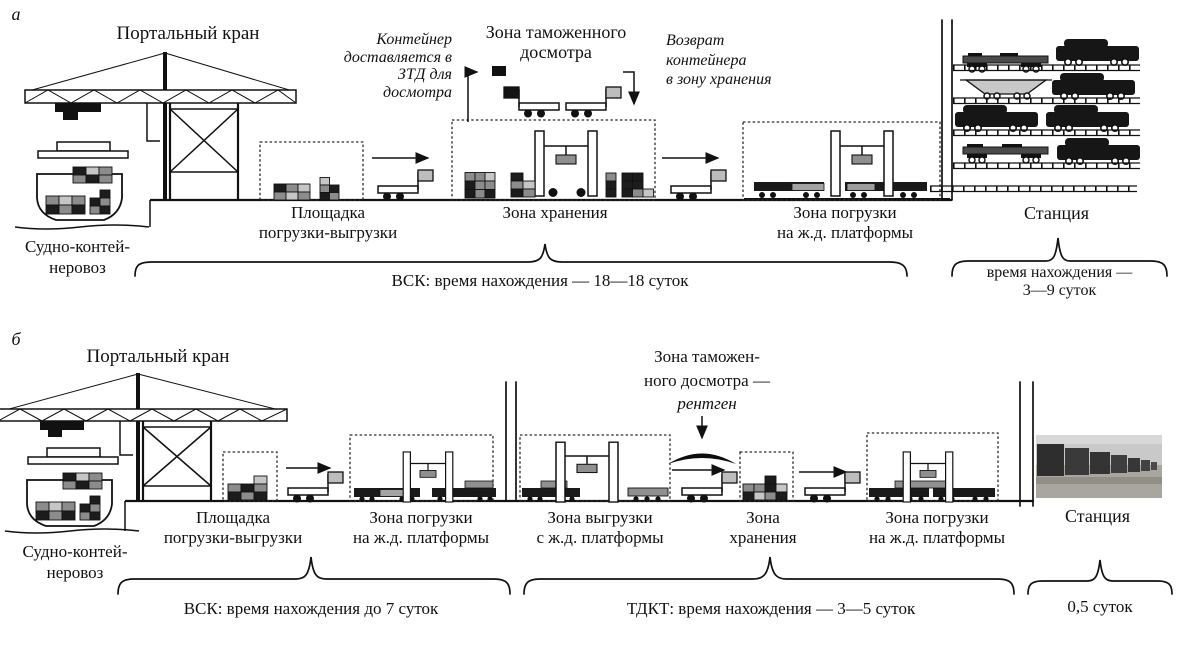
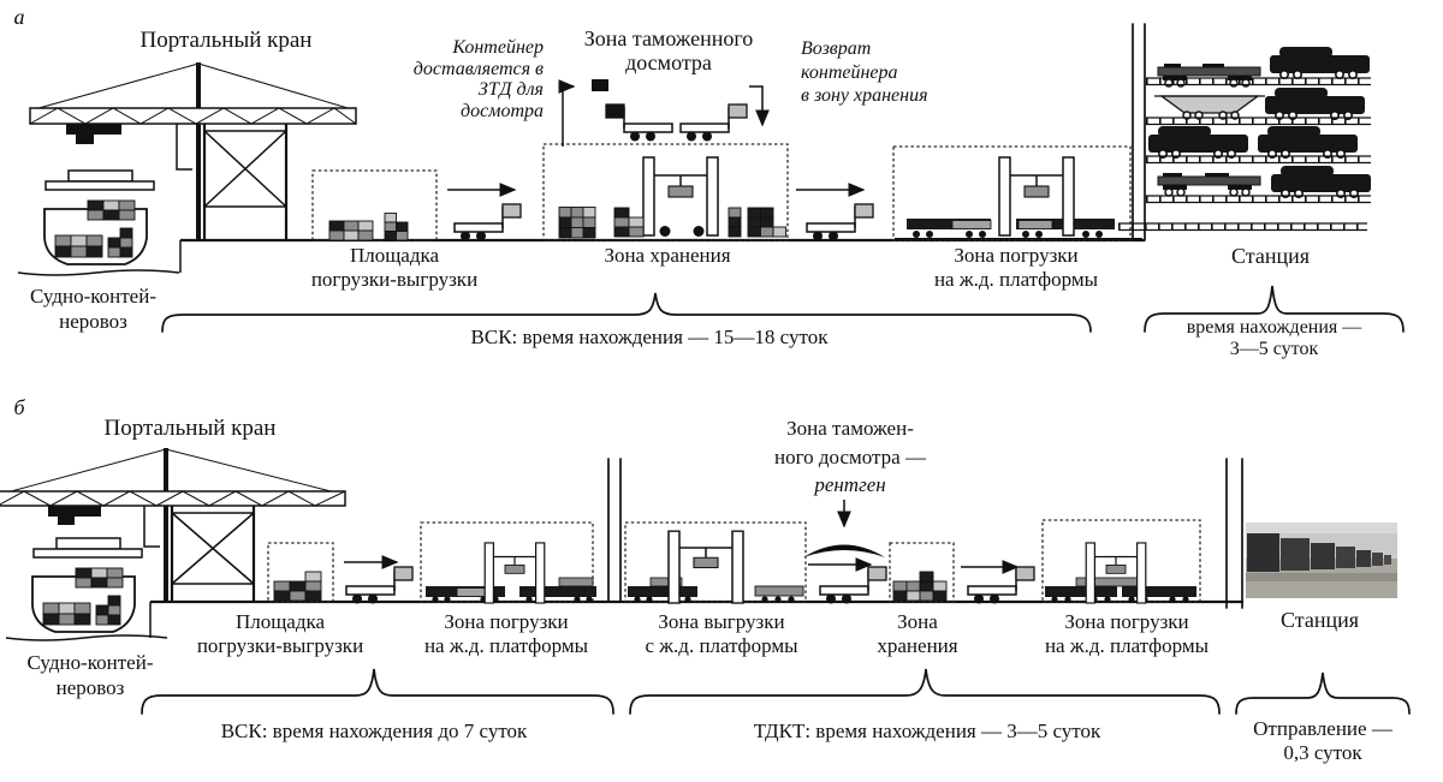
  а
  Портальный кран
  Судно-контей-
  неровоз
  Контейнер
  доставляется в
  ЗТД для
  досмотра
  Зона таможенного
  досмотра
  Возврат
  контейнера
  в зону хранения
  Площадка
  погрузки-выгрузки
  Зона хранения
  Зона погрузки
  на ж.д. платформы
  Станция
- ВСК: время нахождения — 18—18 суток
+ ВСК: время нахождения — 15—18 суток
  время нахождения —
- 3—9 суток
+ 3—5 суток
  б
  Портальный кран
  Судно-контей-
  неровоз
  Зона таможен-
  ного досмотра —
  рентген
  Площадка
  погрузки-выгрузки
  Зона погрузки
  на ж.д. платформы
  Зона выгрузки
  с ж.д. платформы
  Зона
  хранения
  Зона погрузки
  на ж.д. платформы
  Станция
  ВСК: время нахождения до 7 суток
  ТДКТ: время нахождения — 3—5 суток
+ Отправление —
- 0,5 суток
+ 0,3 суток
